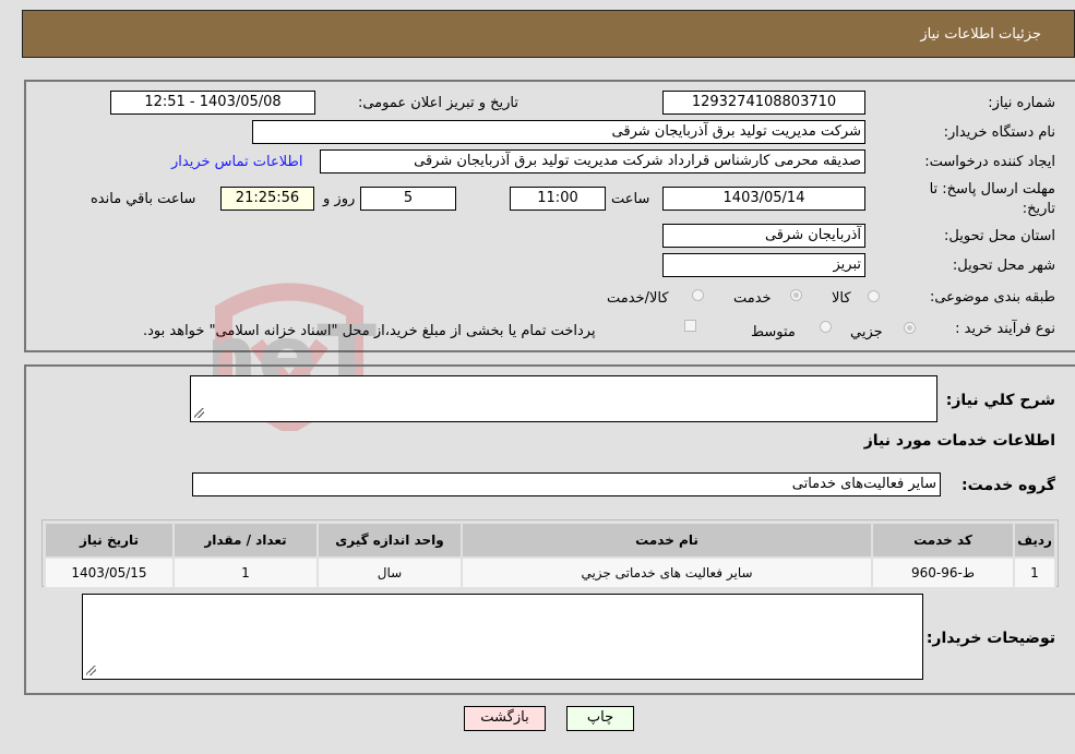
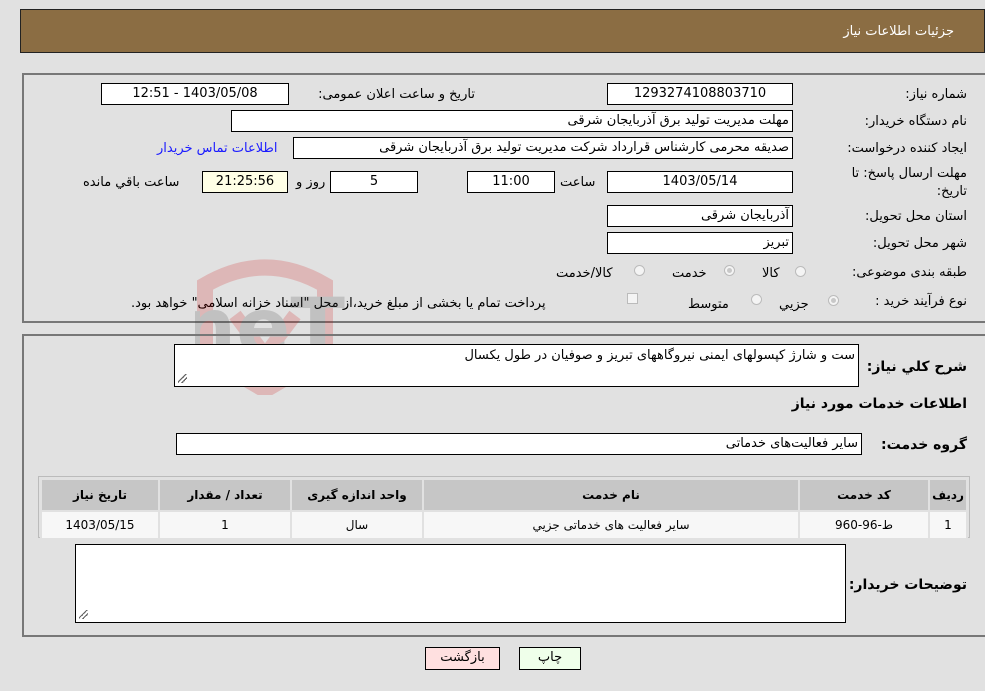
  جزئیات اطلاعات نیاز
  شماره نیاز:
  1293274108803710
- تاریخ و تبریز اعلان عمومی:
+ تاریخ و ساعت اعلان عمومی:
  1403/05/08 - 12:51
  نام دستگاه خریدار:
- شرکت مدیریت تولید برق آذربایجان شرقی
+ مهلت مدیریت تولید برق آذربایجان شرقی
  ایجاد کننده درخواست:
  صدیقه محرمی کارشناس قرارداد شرکت مدیریت تولید برق آذربایجان شرقی
  اطلاعات تماس خریدار
  مهلت ارسال پاسخ: تا تاریخ:
  1403/05/14
  ساعت
  11:00
  5
  روز و
  21:25:56
  ساعت باقي مانده
  استان محل تحویل:
  آذربایجان شرقی
  شهر محل تحویل:
  تبریز
  طبقه بندی موضوعی:
  کالا
  خدمت
  کالا/خدمت
  نوع فرآیند خرید :
  جزيي
  متوسط
  پرداخت تمام یا بخشی از مبلغ خرید،از محل "اسناد خزانه اسلامی" خواهد بود.
  شرح کلي نیاز:
+ ست و شارژ کپسولهای ایمنی نیروگاههای تبریز و صوفیان در طول یکسال
  اطلاعات خدمات مورد نیاز
  گروه خدمت:
  سایر فعالیت‌های خدماتی
  ردیف	کد خدمت	نام خدمت	واحد اندازه گیری	تعداد / مقدار	تاریخ نیاز
  1	ط-96-960	سایر فعالیت های خدماتی جزيي	سال	1	1403/05/15
  توضیحات خریدار:
  چاپ
  بازگشت
